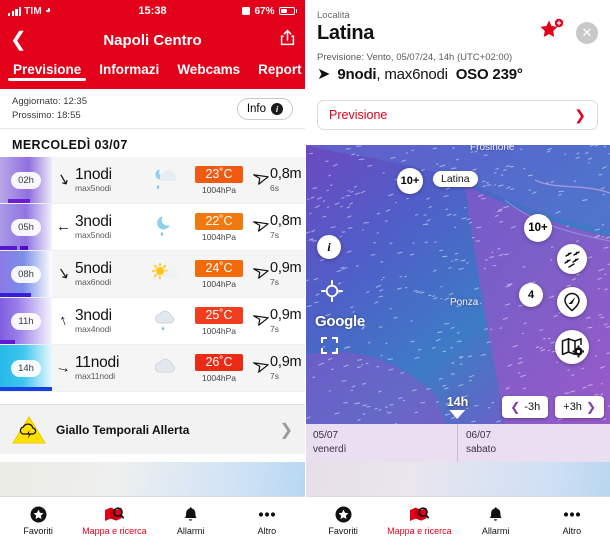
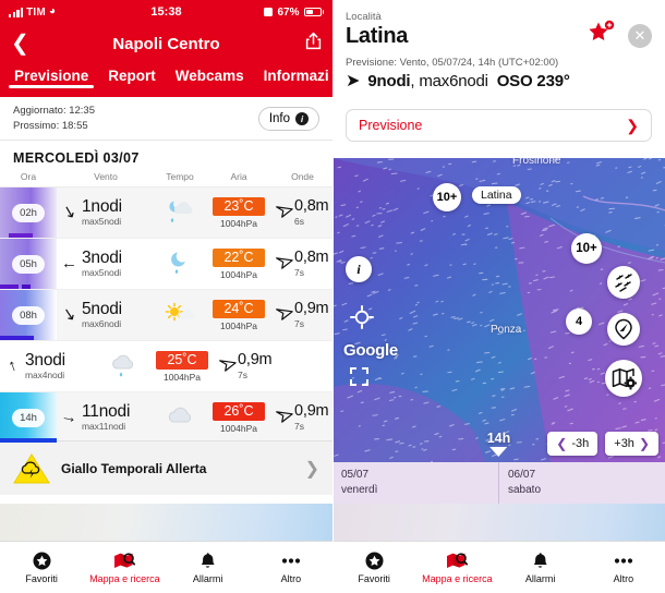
  TIM
  ◕
  15:38
  67%
  ❮
  Napoli Centro
  Previsione
- Informazi
+ Report
  Webcams
- Report
+ Informazi
  Aggiornato: 12:35
  Prossimo: 18:55
  Info
  i
  MERCOLEDÌ 03/07
+ Ora
+ Vento
+ Tempo
+ Aria
+ Onde
  02h
  1nodi
  max5nodi
  23˚C
  1004hPa
  0,8m
  6s
  05h
  ←
  3nodi
  max5nodi
  22˚C
  1004hPa
  0,8m
  7s
  08h
  5nodi
  max6nodi
  24˚C
  1004hPa
  0,9m
  7s
- 11h
  3nodi
  max4nodi
  25˚C
  1004hPa
  0,9m
  7s
  14h
  11nodi
  max11nodi
  26˚C
  1004hPa
  0,9m
  7s
  Giallo Temporali Allerta
  ❯
  Favoriti
  Mappa e ricerca
  Allarmi
  Altro
  Località
  Latina
  ✕
  Previsione: Vento, 05/07/24, 14h (UTC+02:00)
  ➤
  9nodi, max6nodi OSO 239°
  Previsione
  ❯
  Frosinone
  Ponza
  Latina
  10+
  10+
  4
  i
  Google
  14h
  ❮
  -3h
  +3h
  ❯
  05/07
  venerdì
  06/07
  sabato
  Favoriti
  Mappa e ricerca
  Allarmi
  Altro
